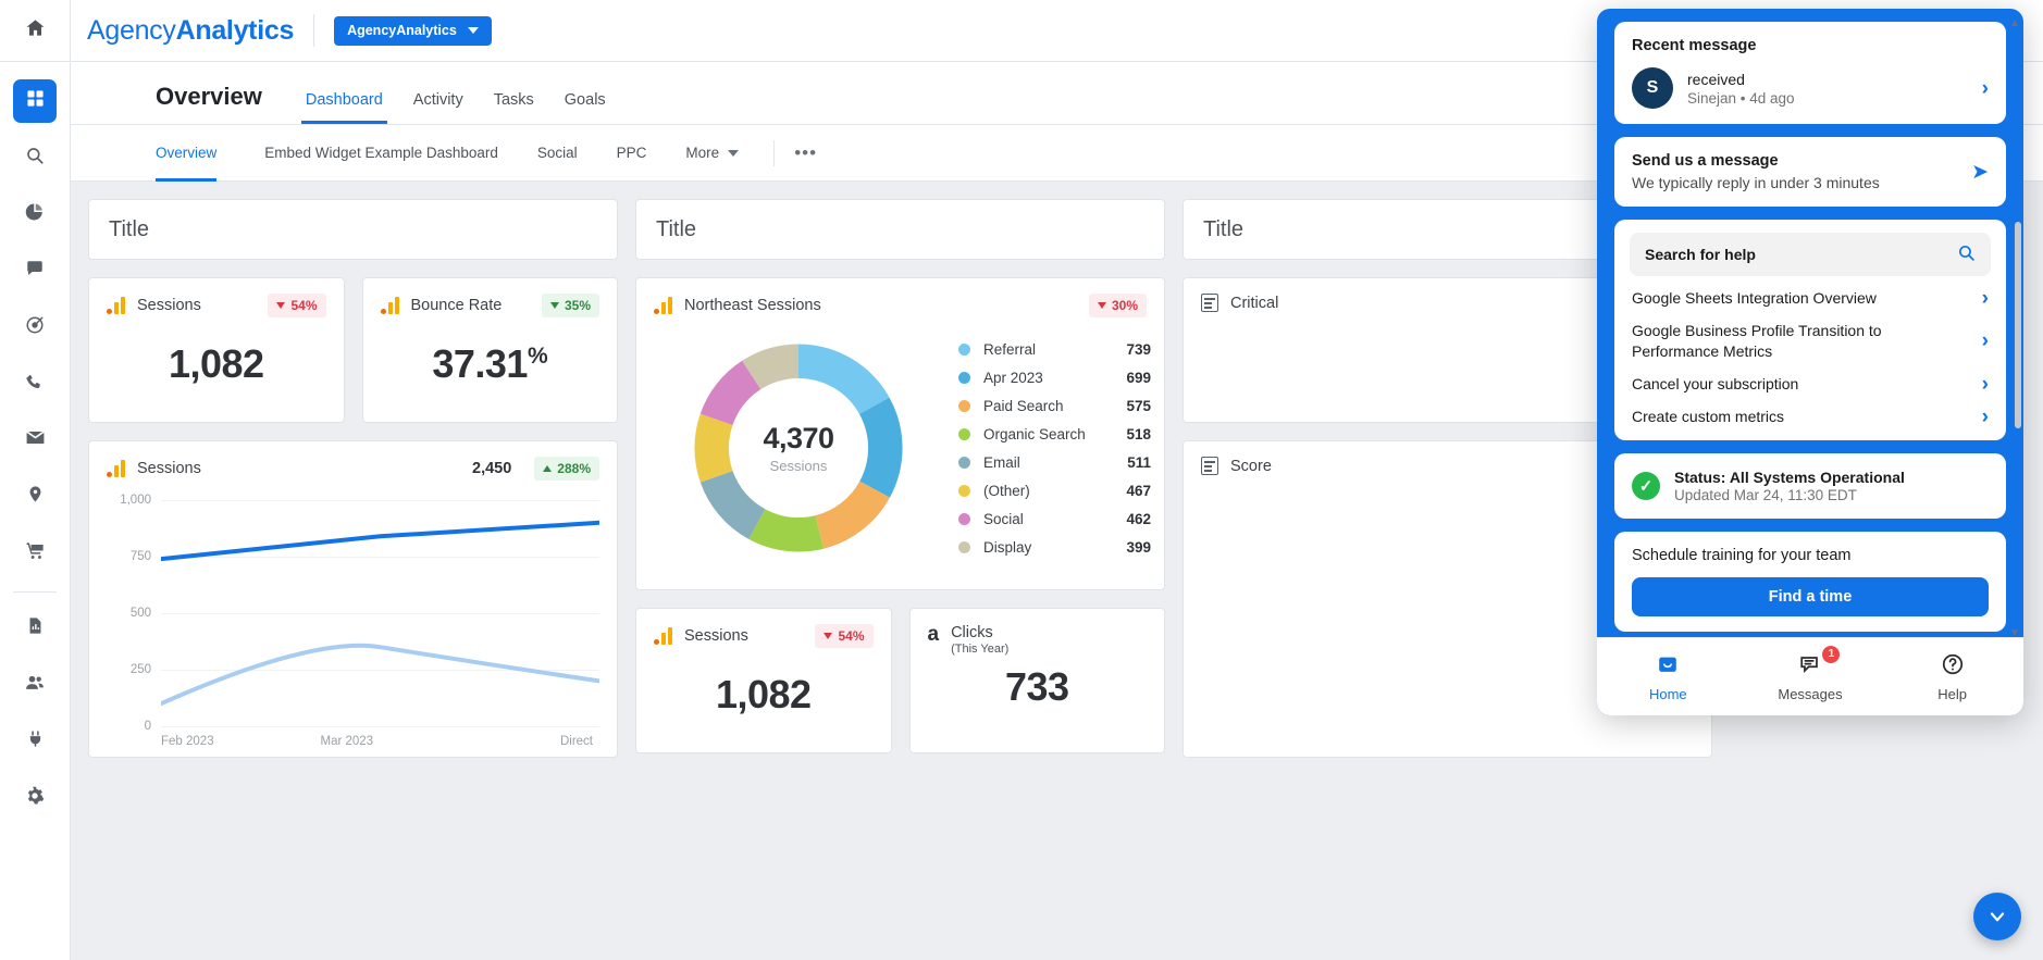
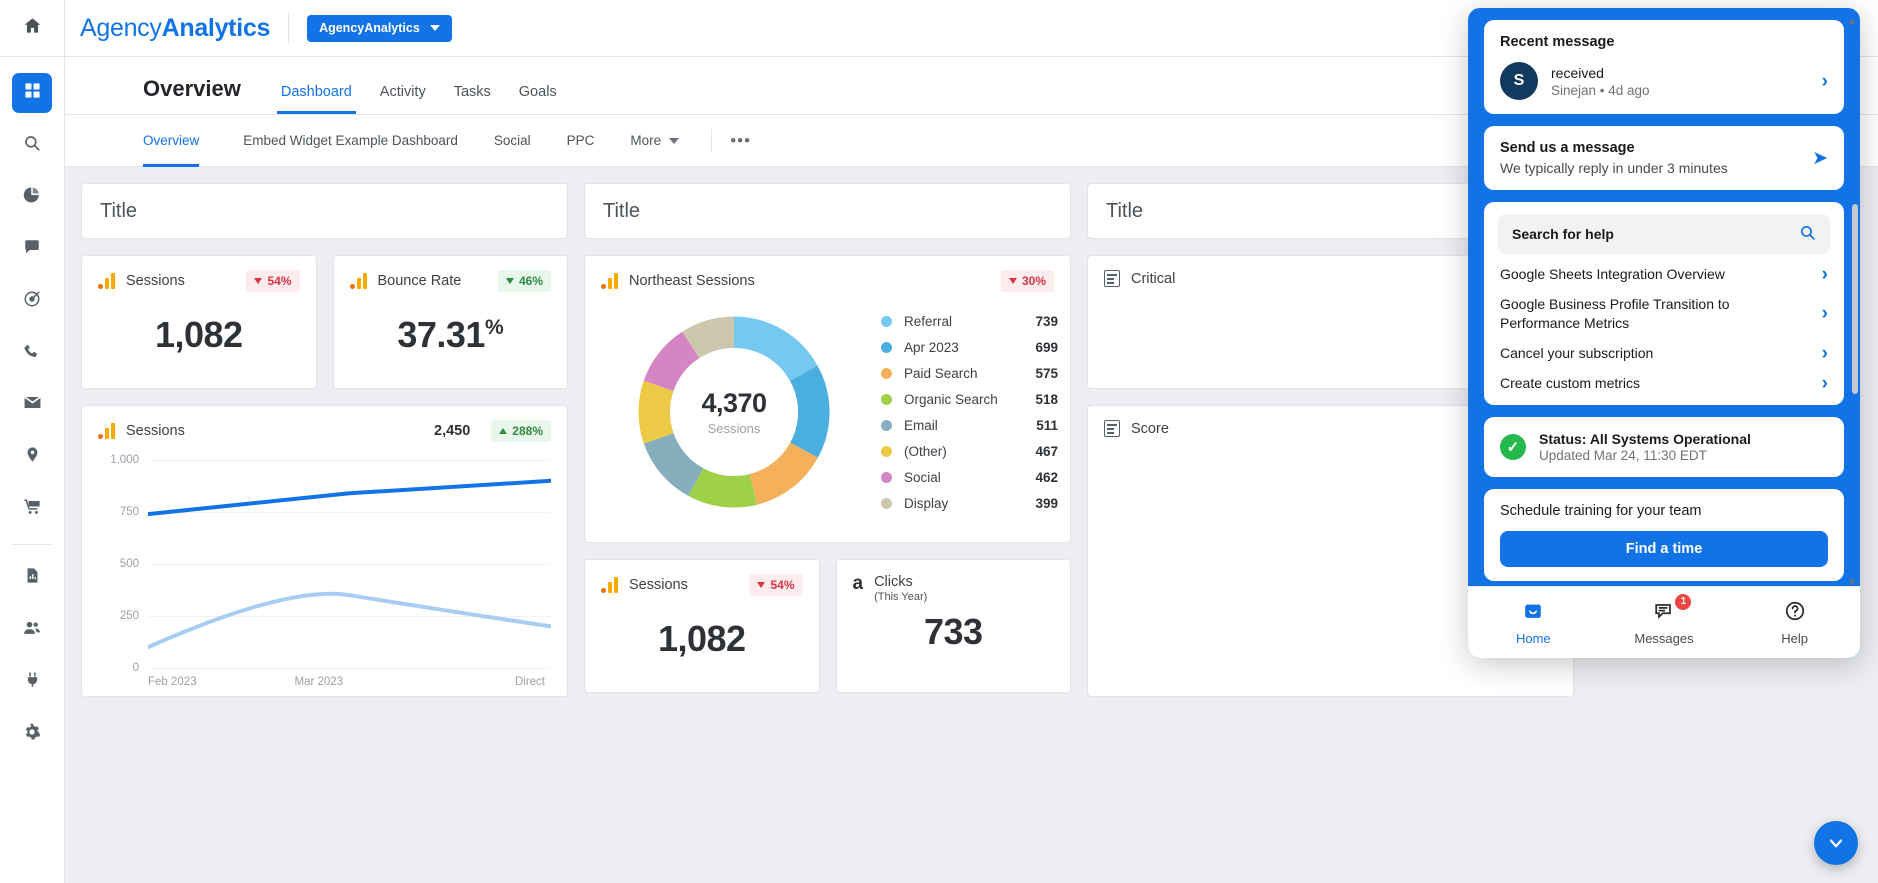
  AgencyAnalytics
  AgencyAnalytics
  Overview
  Dashboard
  Activity
  Tasks
  Goals
  Overview
  Embed Widget Example Dashboard
  Social
  PPC
  More
  •••
  Title
  Sessions
  54%
  1,082
  Bounce Rate
- 35%
+ 46%
  37.31%
  Sessions
  2,450
  288%
  1,000
  750
  500
  250
  0
  Feb 2023
  Mar 2023
  Direct
  Title
  Northeast Sessions
  30%
  4,370
  Sessions
  Referral
  739
  Apr 2023
  699
  Paid Search
  575
  Organic Search
  518
  Email
  511
  (Other)
  467
  Social
  462
  Display
  399
  Sessions
  54%
  1,082
  a
  Clicks
  (This Year)
  733
  Title
  Critical
  Score
  Recent message
  S
  received
  Sinejan • 4d ago
  ›
  Send us a message
  We typically reply in under 3 minutes
  ➤
  Search for help
  Google Sheets Integration Overview
  ›
  Google Business Profile Transition to Performance Metrics
  ›
  Cancel your subscription
  ›
  Create custom metrics
  ›
  ✓
  Status: All Systems Operational
  Updated Mar 24, 11:30 EDT
  Schedule training for your team
  Find a time
  ▲
  ▼
  Home
  1
  Messages
  Help
